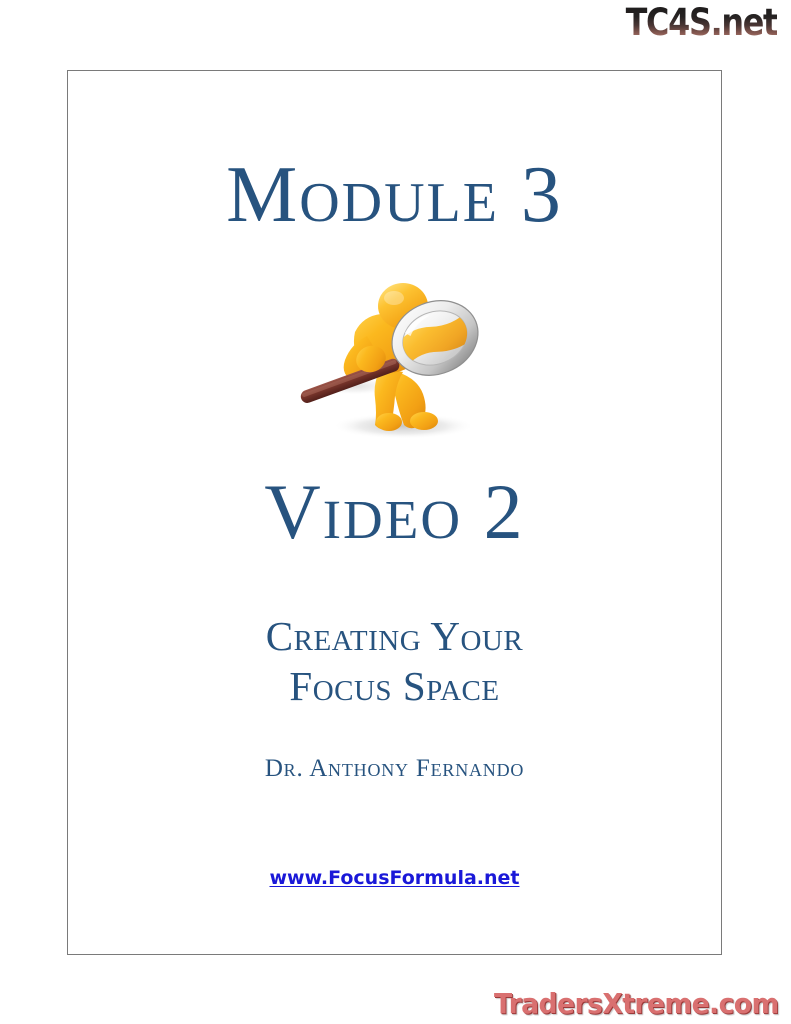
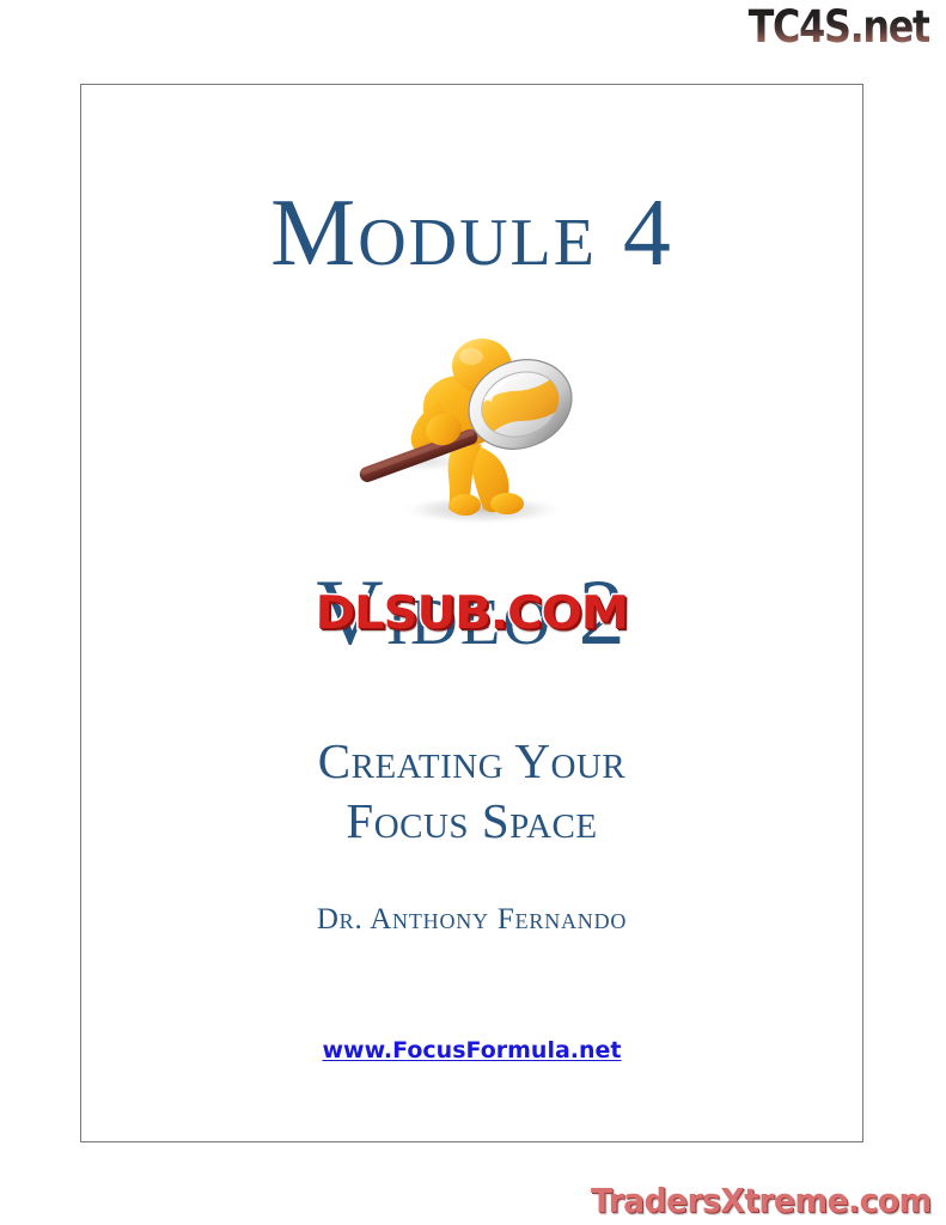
  TC4S.net
- Module 3
+ Module 4
  Video 2
+ DLSUB.COM
  Creating Your
  Focus Space
  Dr. Anthony Fernando
  www.FocusFormula.net
  TradersXtreme.com
